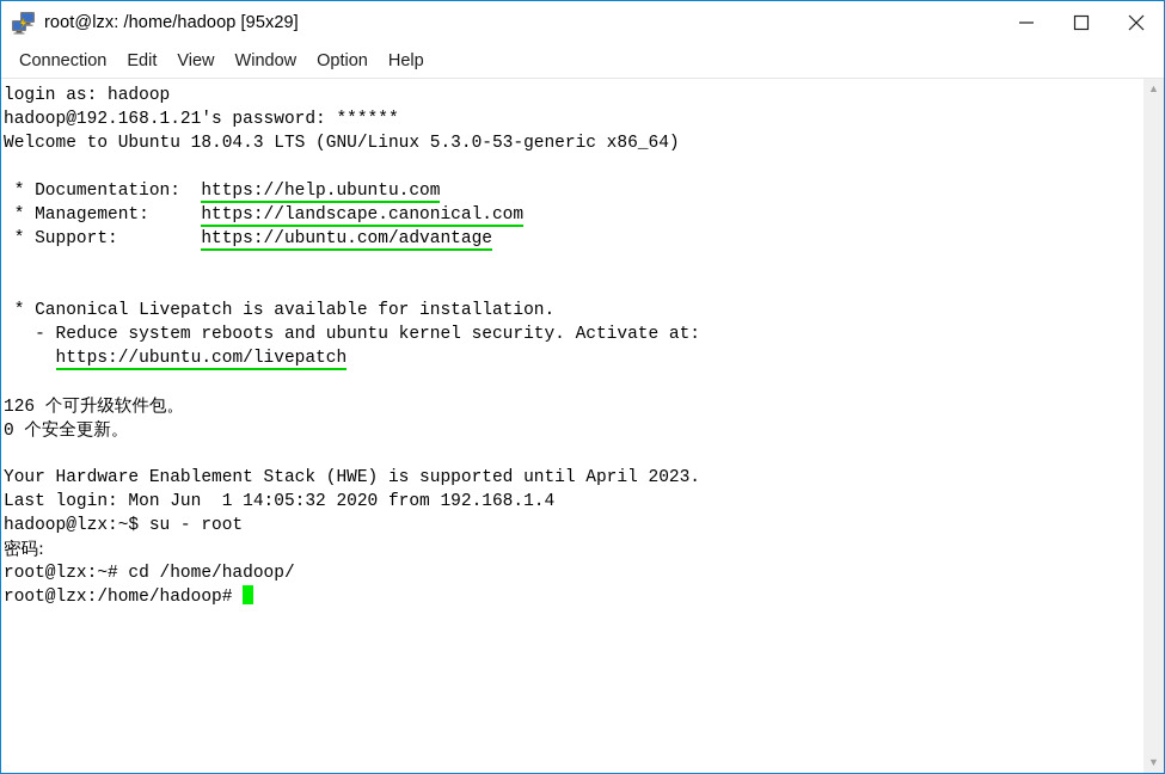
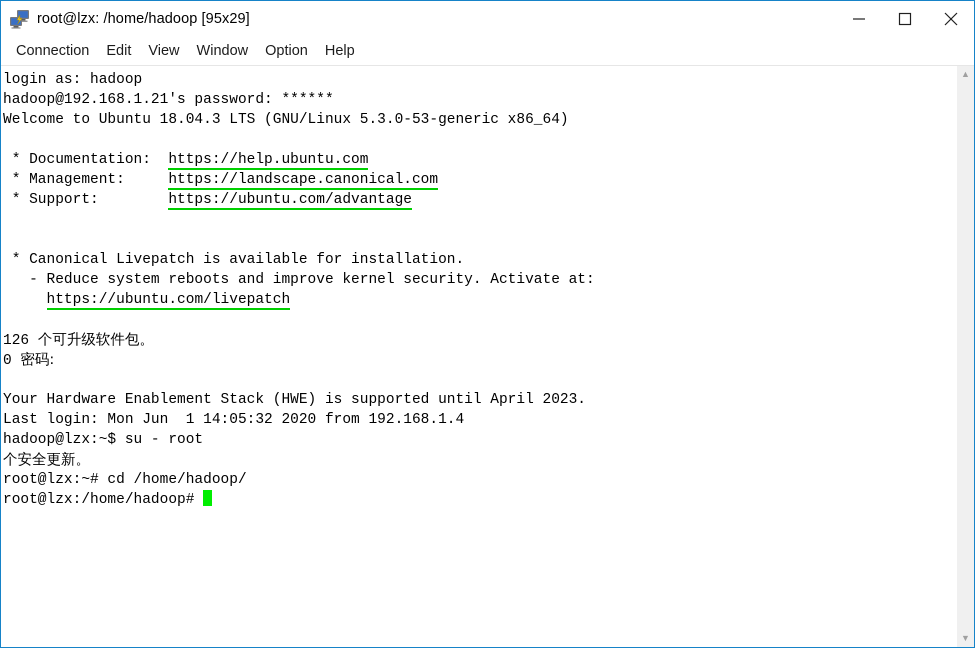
  root@lzx: /home/hadoop [95x29]
  Connection
  Edit
  View
  Window
  Option
  Help
  login as: hadoop
  hadoop@192.168.1.21's password: ******
  Welcome to Ubuntu 18.04.3 LTS (GNU/Linux 5.3.0-53-generic x86_64)
  * Documentation: https://help.ubuntu.com
  * Management: https://landscape.canonical.com
  * Support: https://ubuntu.com/advantage
  * Canonical Livepatch is available for installation.
- - Reduce system reboots and ubuntu kernel security. Activate at:
+ - Reduce system reboots and improve kernel security. Activate at:
  https://ubuntu.com/livepatch
  126 个可升级软件包。
- 0 个安全更新。
+ 0 密码:
  Your Hardware Enablement Stack (HWE) is supported until April 2023.
  Last login: Mon Jun 1 14:05:32 2020 from 192.168.1.4
  hadoop@lzx:~$ su - root
- 密码:
+ 个安全更新。
  root@lzx:~# cd /home/hadoop/
  root@lzx:/home/hadoop#
  ▲
  ▼
